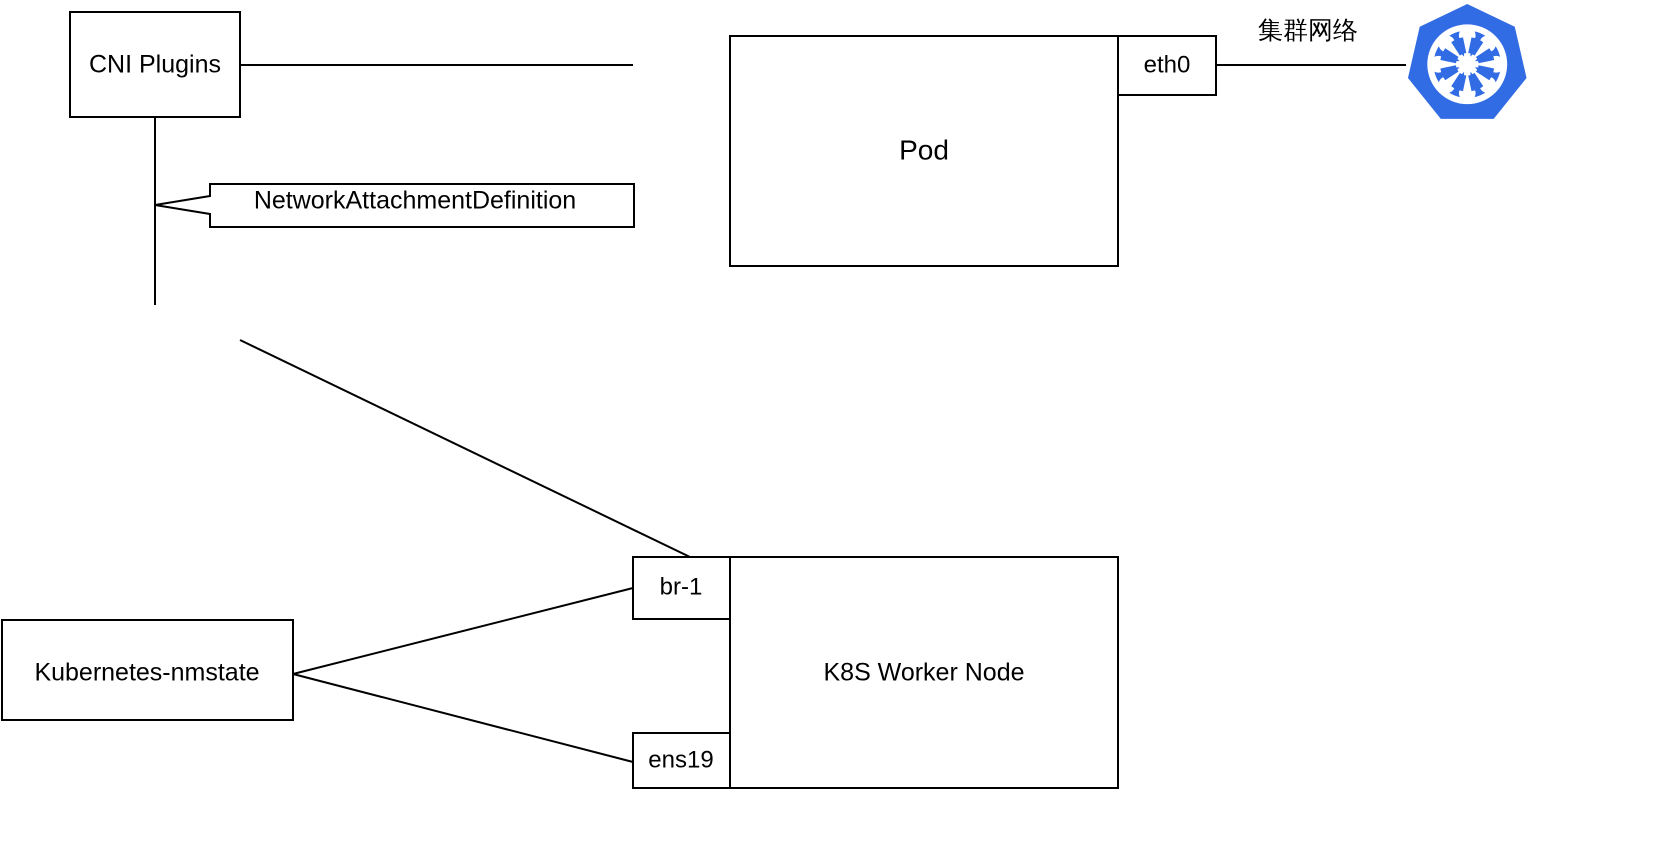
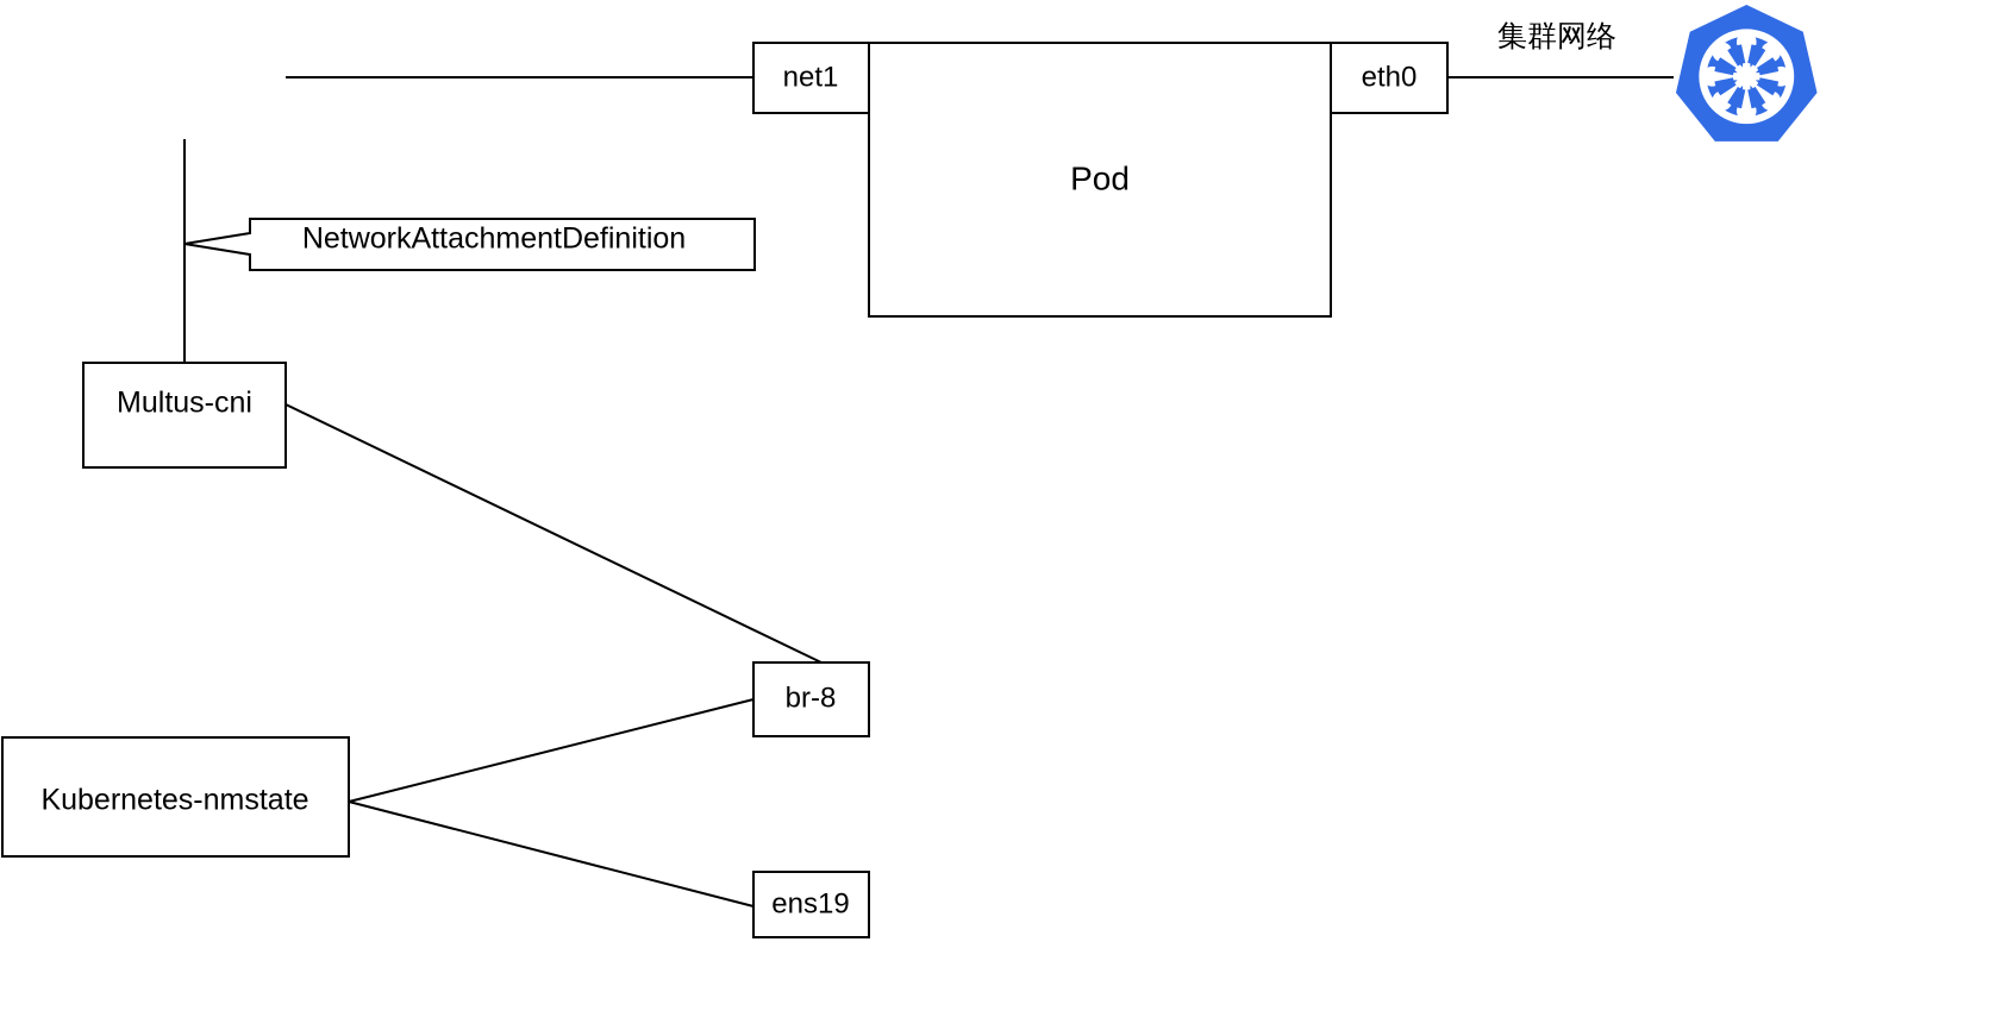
- CNI Plugins
  NetworkAttachmentDefinition
+ Multus-cni
  Kubernetes-nmstate
  Pod
+ net1
  eth0
- K8S Worker Node
- br-1
+ br-8
  ens19
  集群网络
